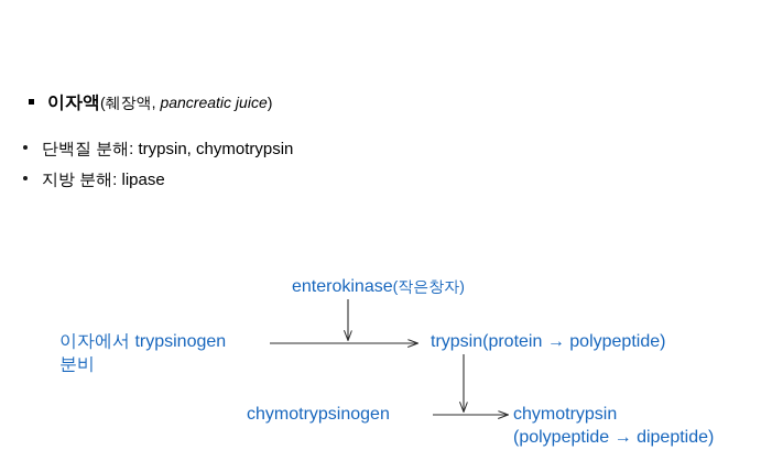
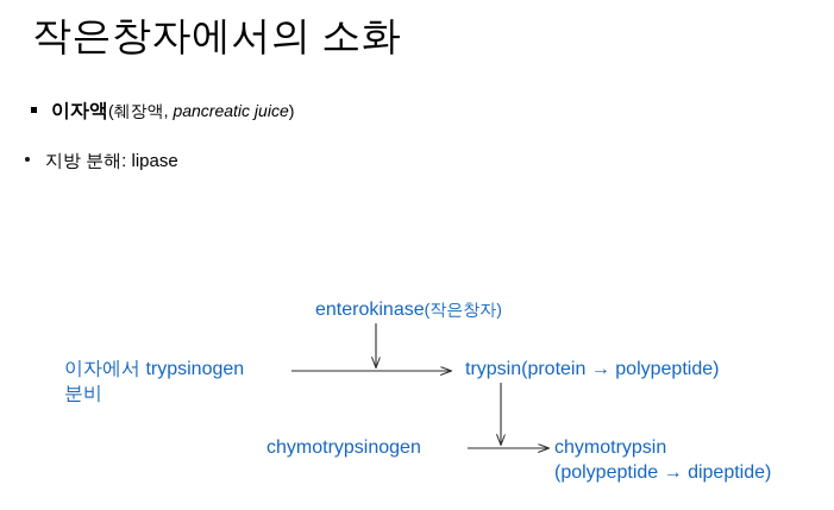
+ 작은창자에서의 소화
  이자액(췌장액, pancreatic juice)
- 단백질 분해: trypsin, chymotrypsin
  지방 분해: lipase
  enterokinase(작은창자)
  이자에서 trypsinogen
  분비
  trypsin(protein → polypeptide)
  chymotrypsinogen
  chymotrypsin
  (polypeptide → dipeptide)
